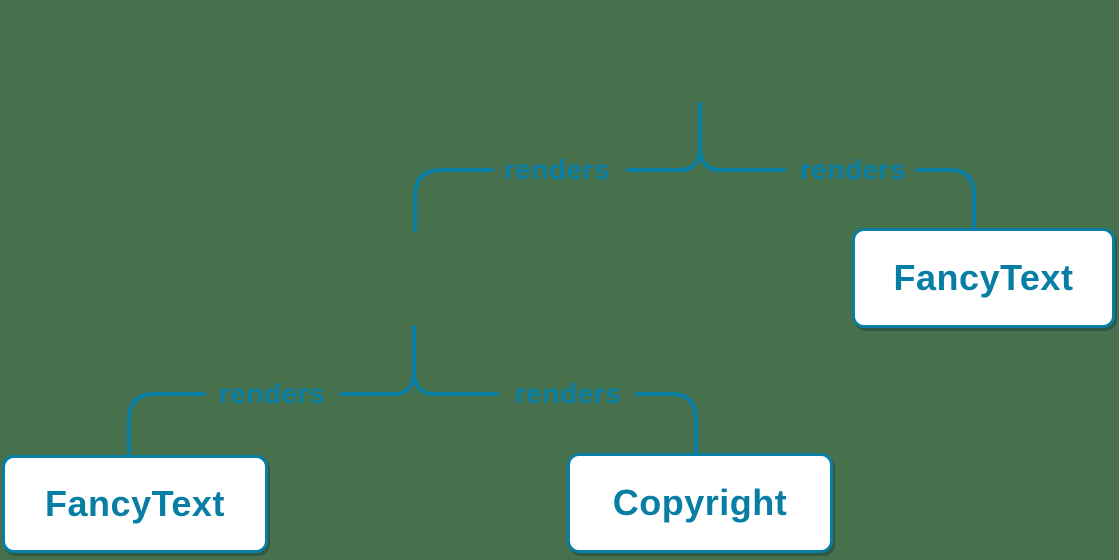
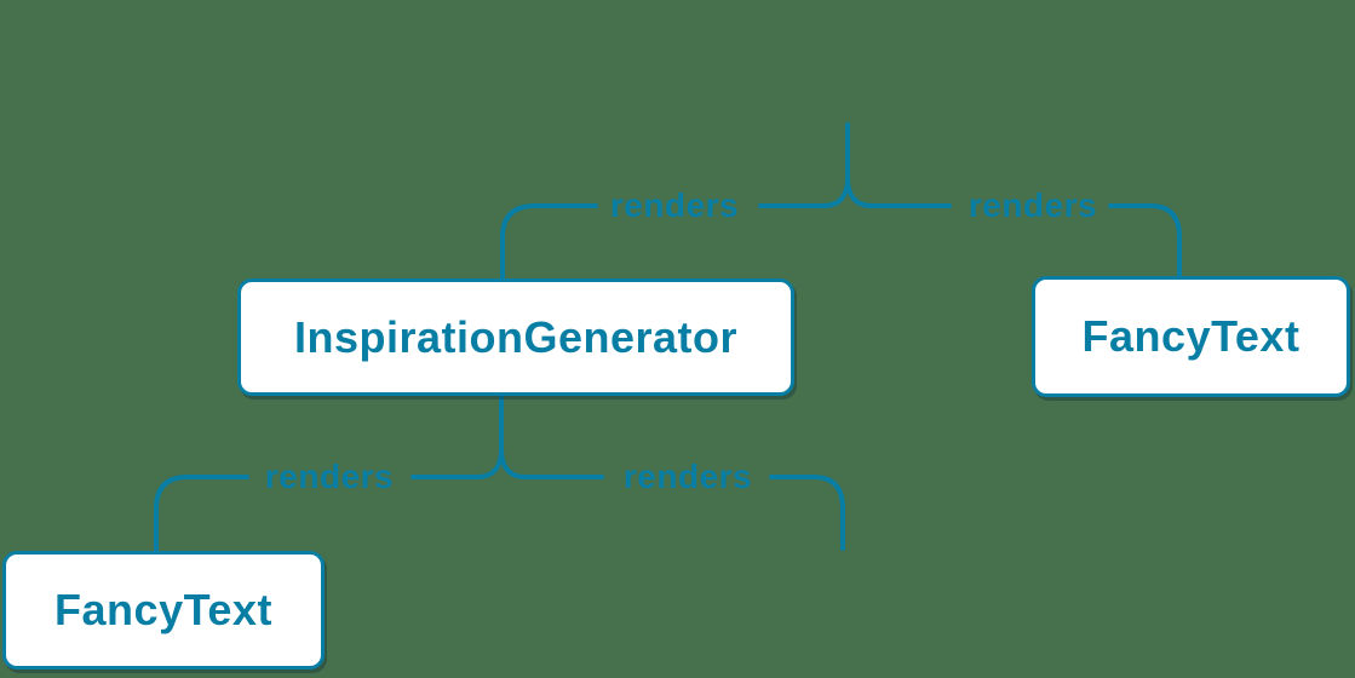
+ InspirationGenerator
  FancyText
  FancyText
- Copyright
  renders
  renders
  renders
  renders
